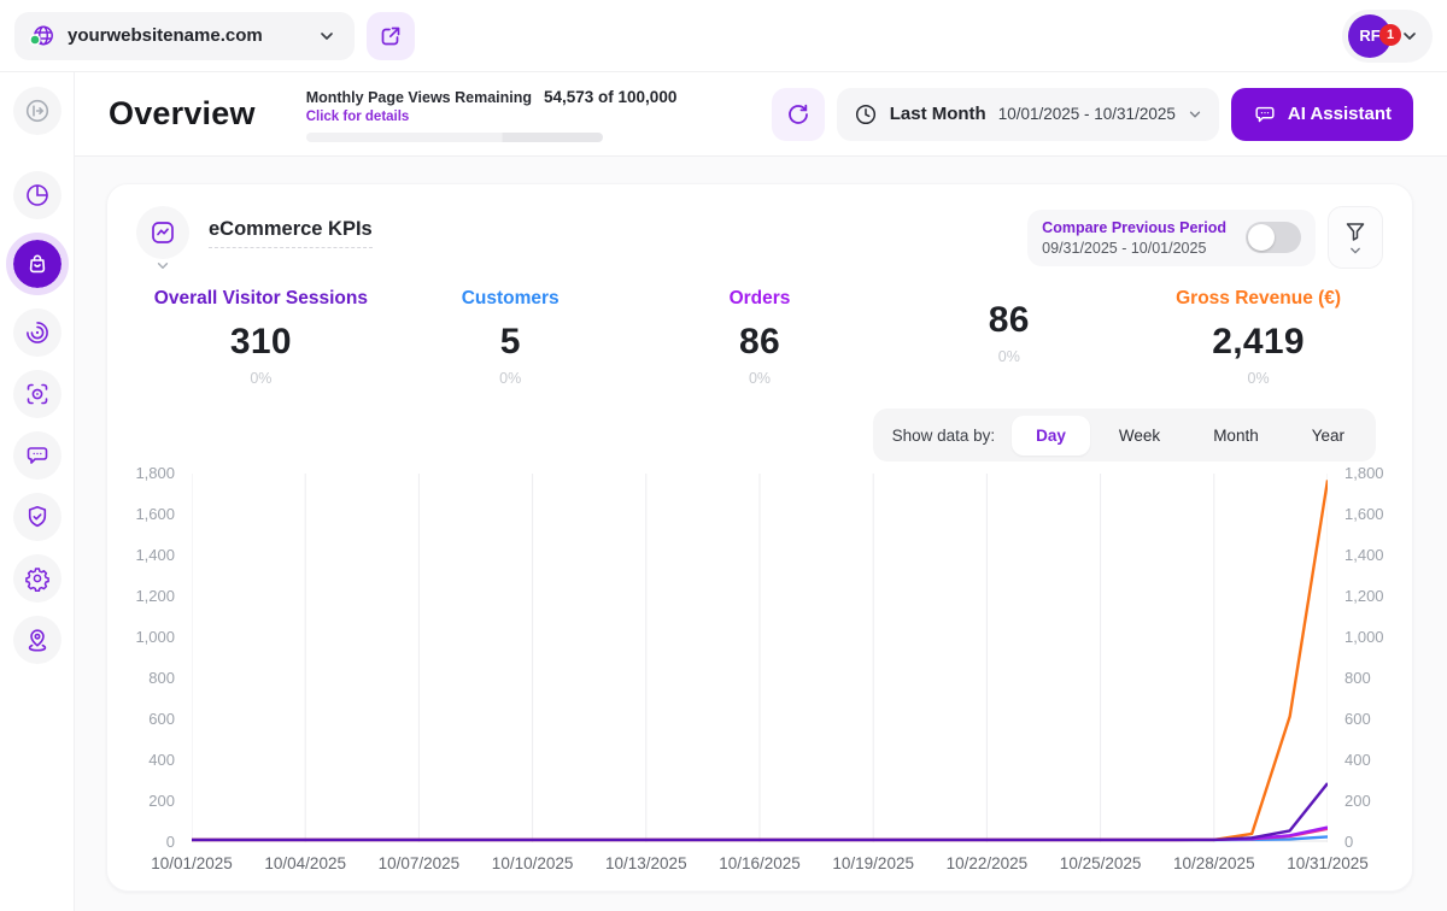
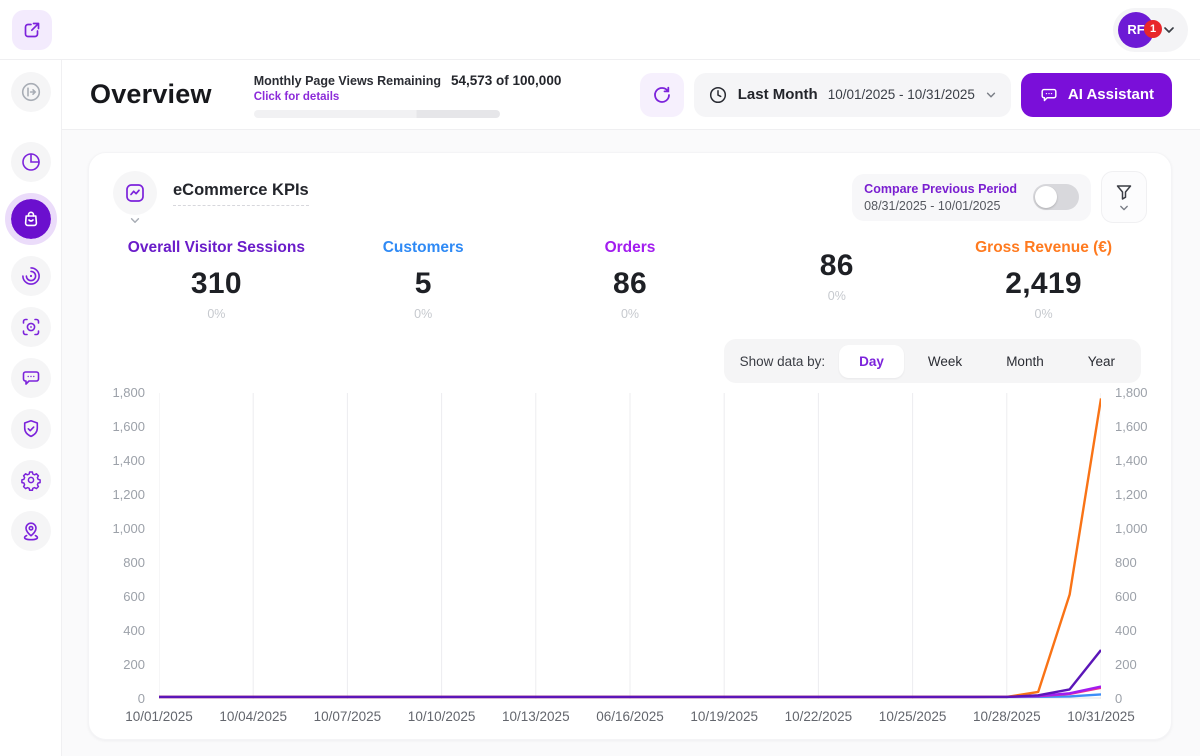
- yourwebsitename.com
  RF
  1
  Overview
  Monthly Page Views Remaining
  Click for details
  54,573 of 100,000
  Last Month
  10/01/2025 - 10/31/2025
  AI Assistant
  eCommerce KPIs
  Compare Previous Period
- 09/31/2025 - 10/01/2025
+ 08/31/2025 - 10/01/2025
  Overall Visitor Sessions
  310
  0%
  Customers
  5
  0%
  Orders
  86
  0%
  86
  0%
  Gross Revenue (€)
  2,419
  0%
  Show data by:
  Day
  Week
  Month
  Year
  1,800
  1,600
  1,400
  1,200
  1,000
  800
  600
  400
  200
  0
  1,800
  1,600
  1,400
  1,200
  1,000
  800
  600
  400
  200
  0
  10/01/2025
  10/04/2025
  10/07/2025
  10/10/2025
  10/13/2025
- 10/16/2025
+ 06/16/2025
  10/19/2025
  10/22/2025
  10/25/2025
  10/28/2025
  10/31/2025
